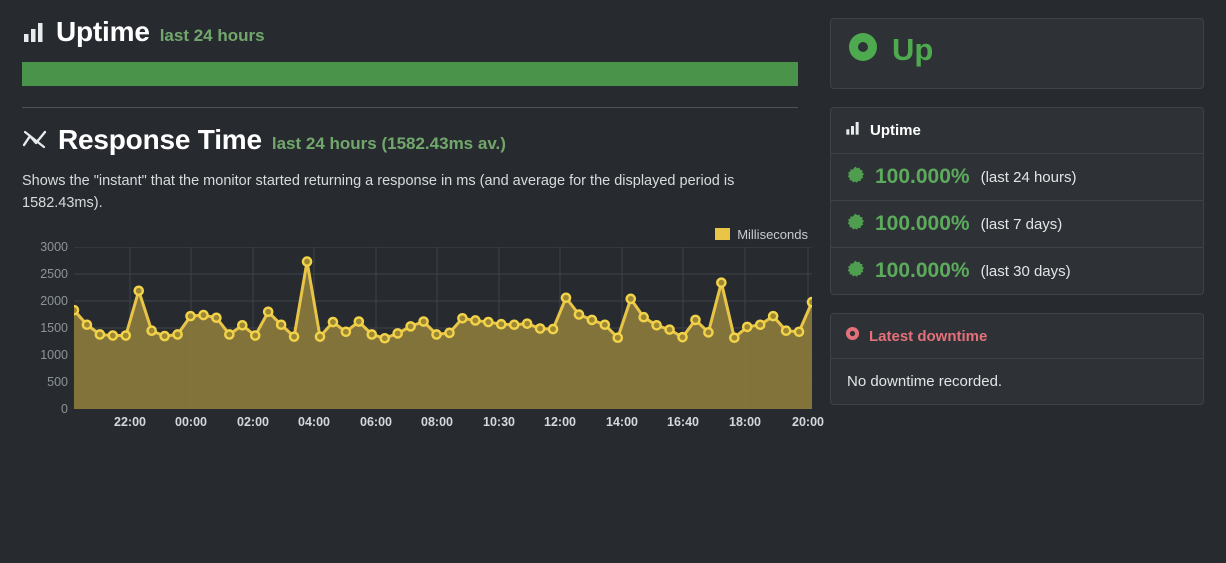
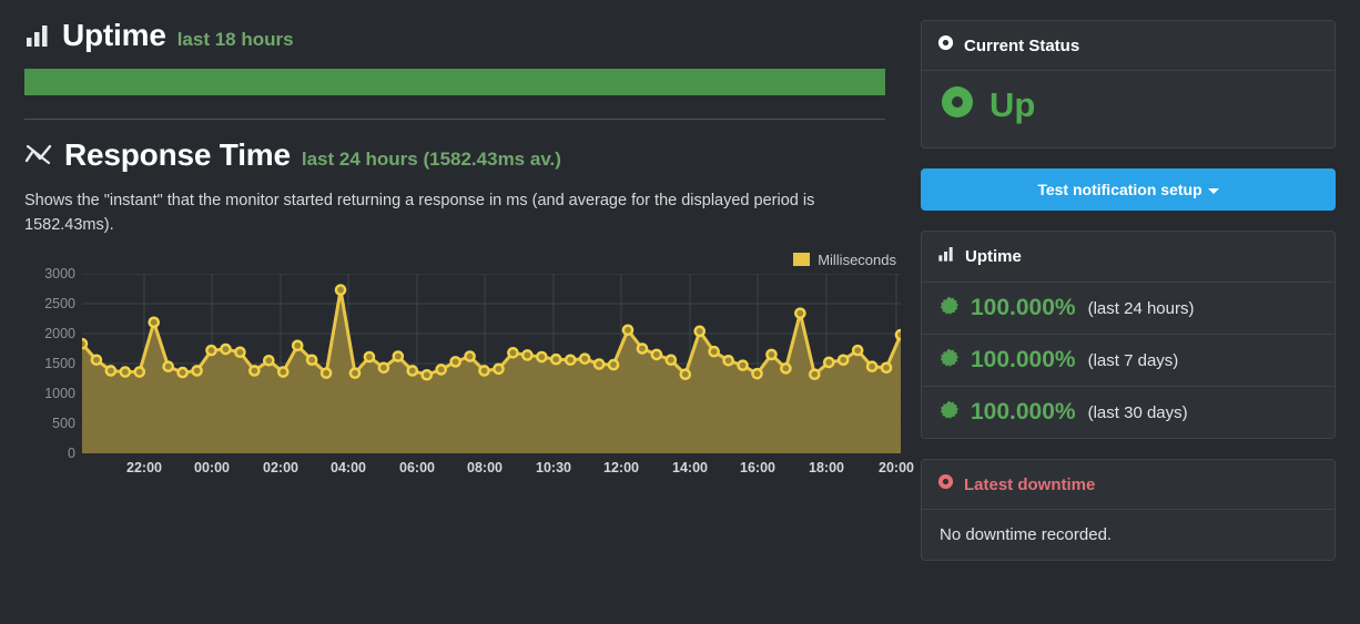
  Uptime
- last 24 hours
+ last 18 hours
  Response Time
  last 24 hours (1582.43ms av.)
  Shows the "instant" that the monitor started returning a response in ms (and average for the displayed period is 1582.43ms).
  Milliseconds
  0
  500
  1000
  1500
  2000
  2500
  3000
  22:00
  00:00
  02:00
  04:00
  06:00
  08:00
  10:30
  12:00
  14:00
- 16:40
+ 16:00
  18:00
  20:00
+ Current Status
  Up
+ Test notification setup
  Uptime
  100.000%
  (last 24 hours)
  100.000%
  (last 7 days)
  100.000%
  (last 30 days)
  Latest downtime
  No downtime recorded.
